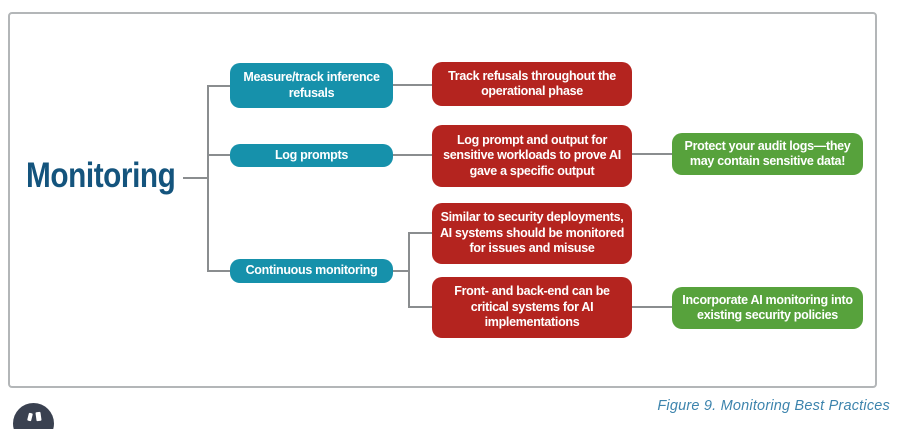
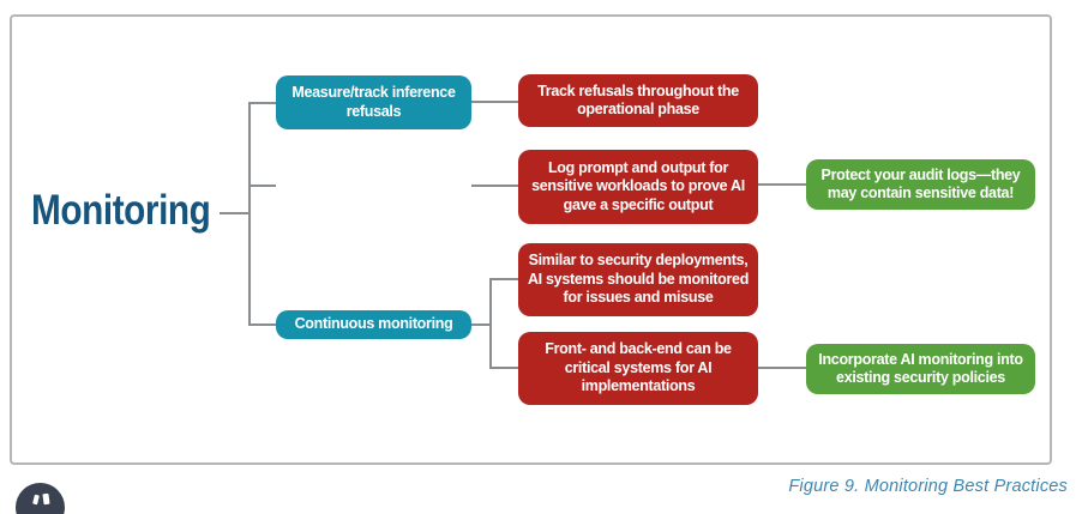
  Monitoring
  Measure/track inference
  refusals
- Log prompts
  Continuous monitoring
  Track refusals throughout the
  operational phase
  Log prompt and output for
  sensitive workloads to prove AI
  gave a specific output
  Similar to security deployments,
  AI systems should be monitored
  for issues and misuse
  Front- and back-end can be
  critical systems for AI
  implementations
  Protect your audit logs—they
  may contain sensitive data!
  Incorporate AI monitoring into
  existing security policies
  Figure 9. Monitoring Best Practices
